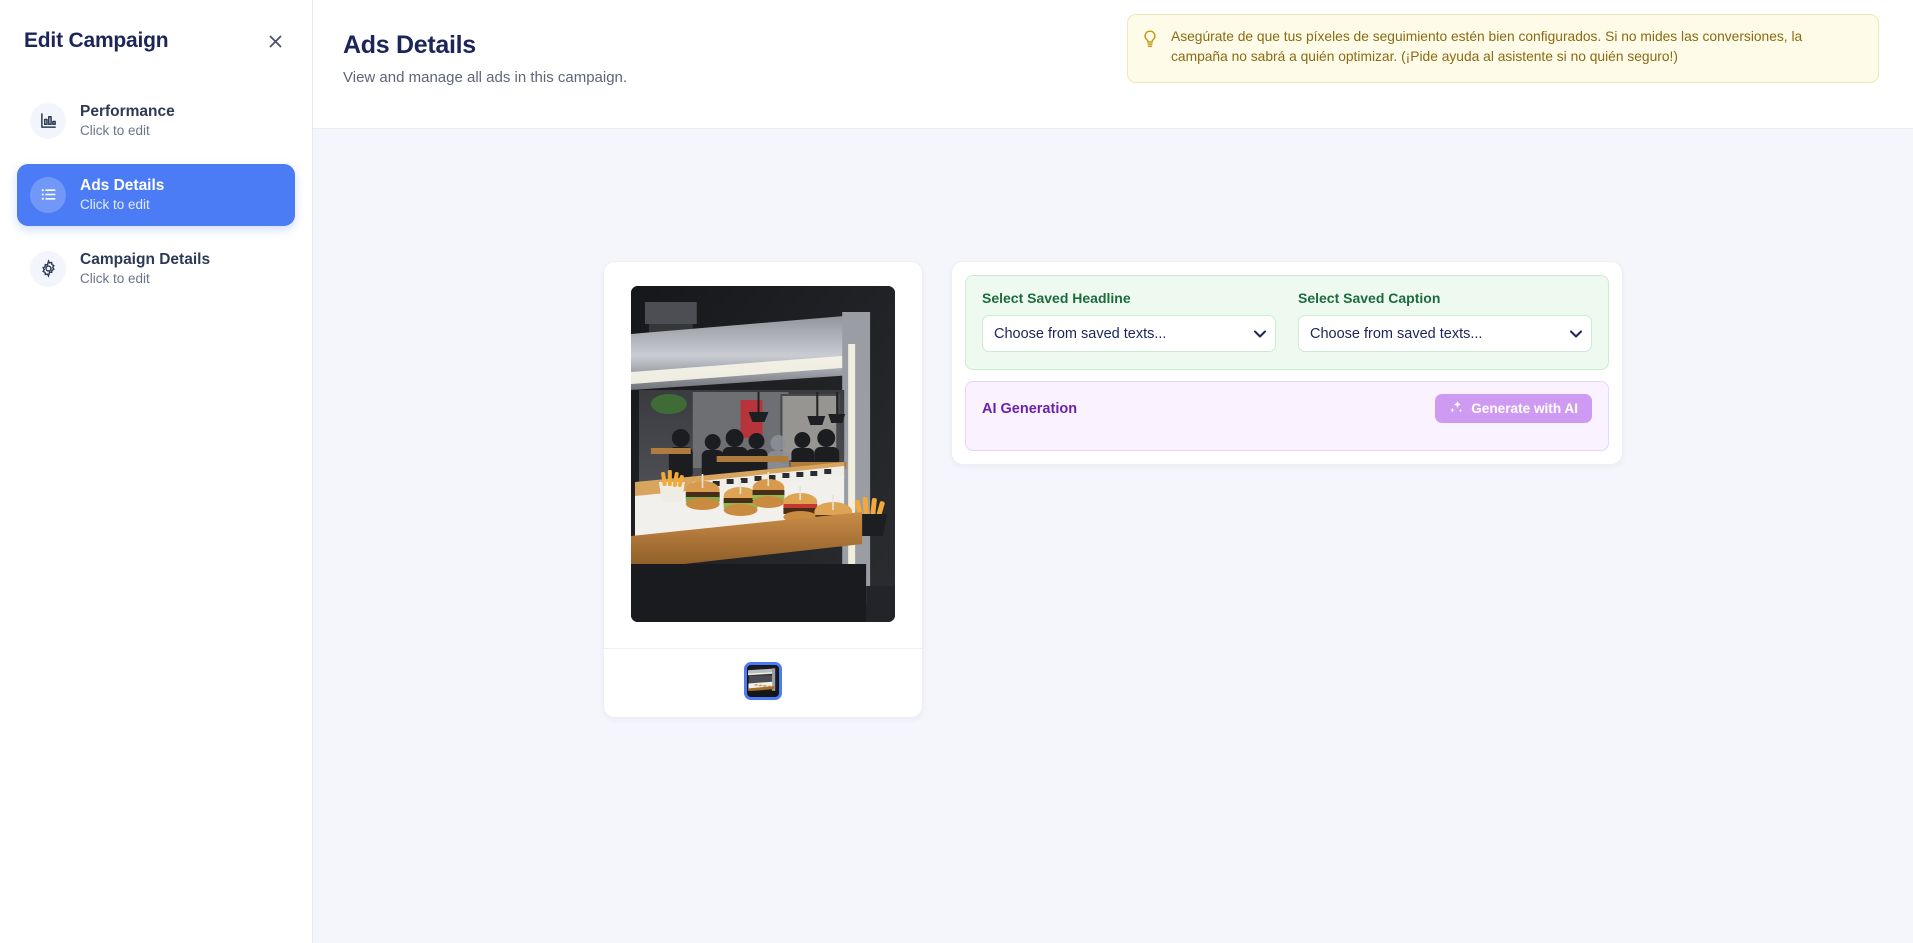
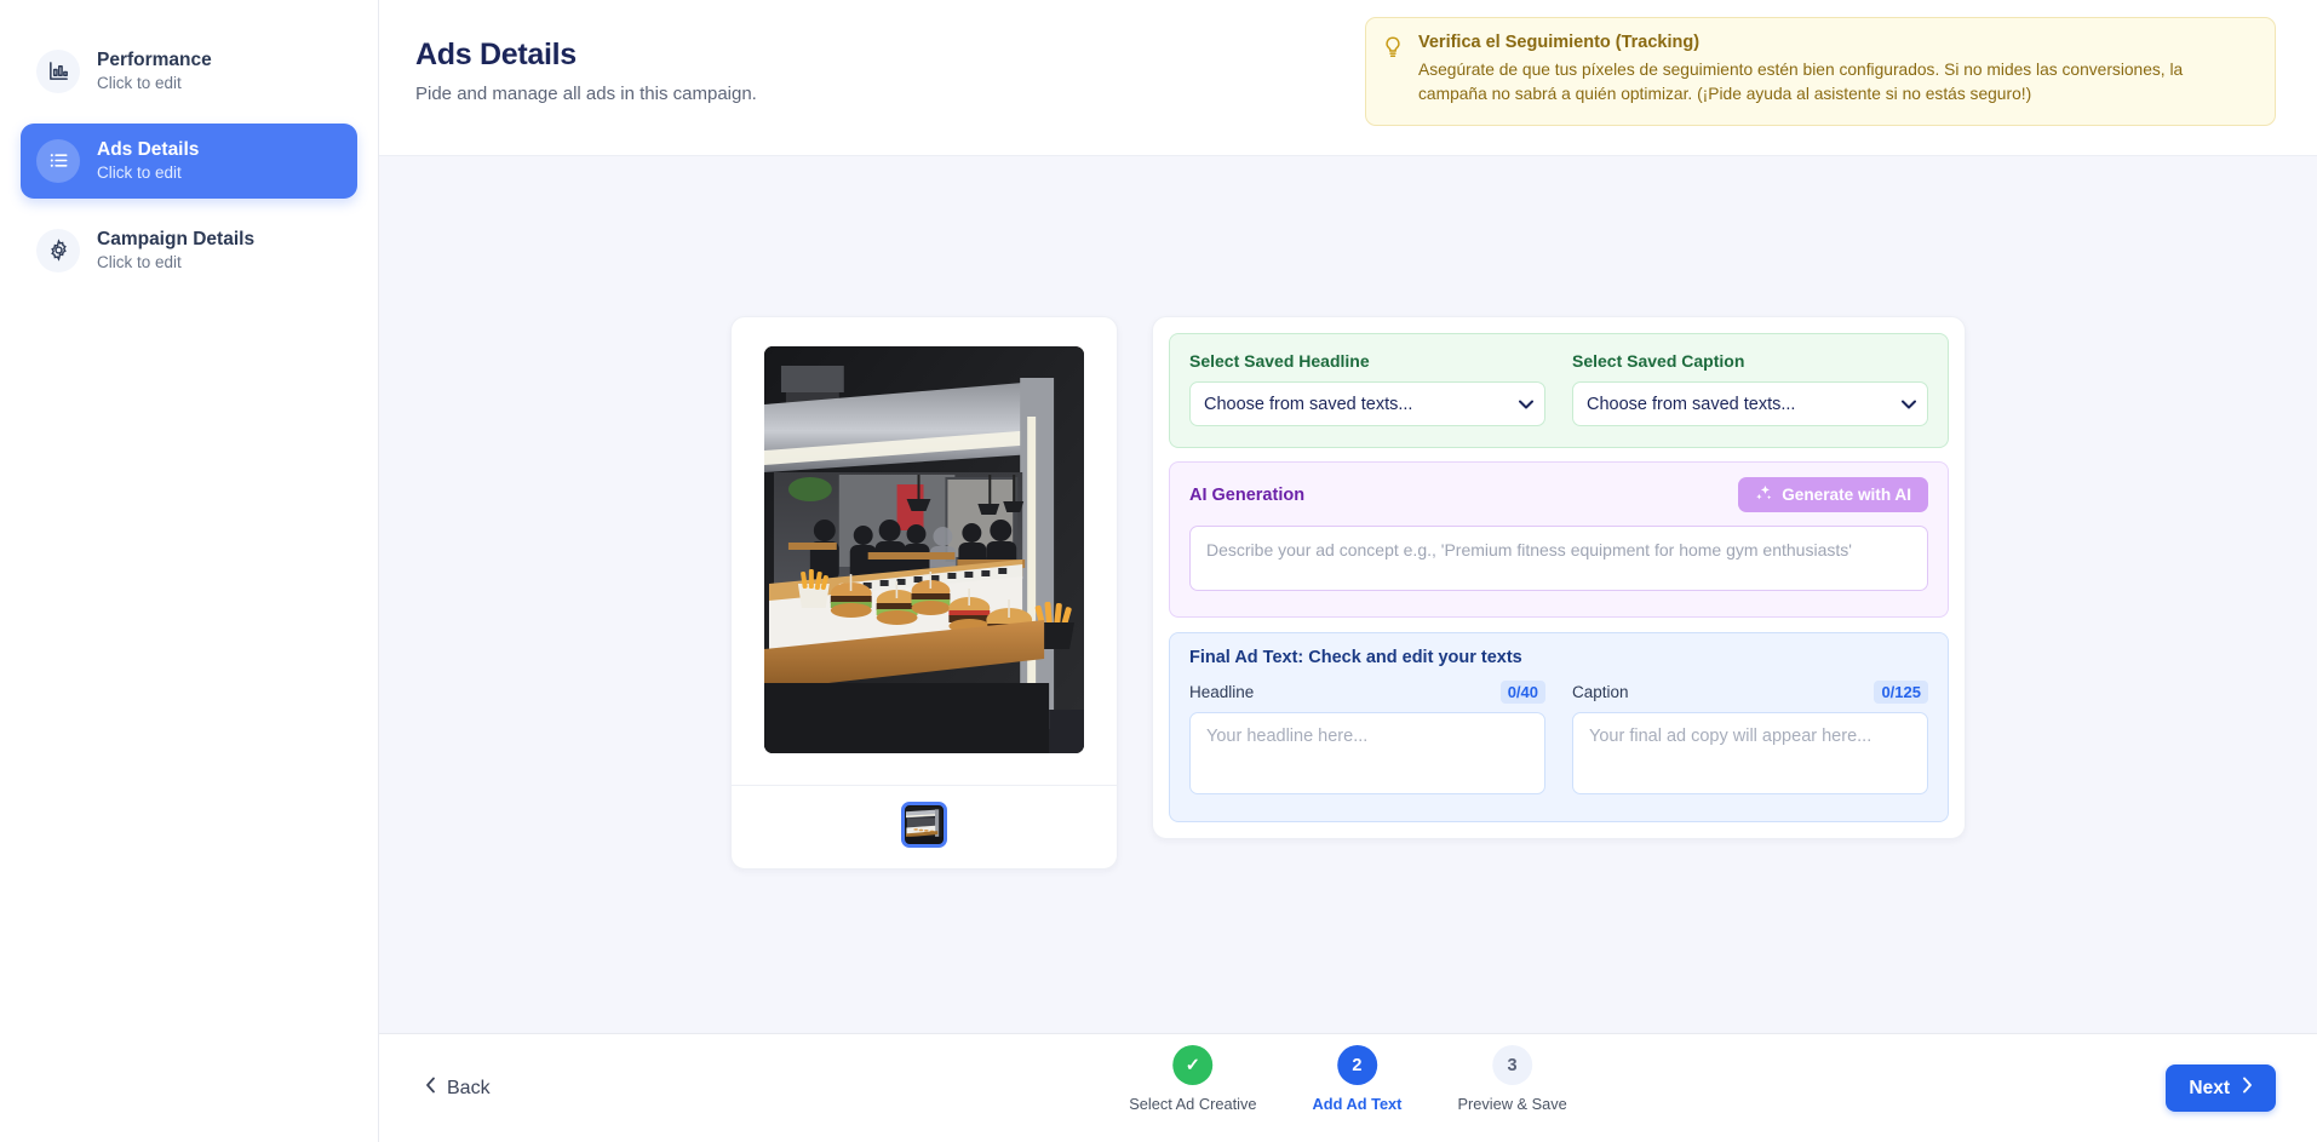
- Edit Campaign
  Performance
  Click to edit
  Ads Details
  Click to edit
  Campaign Details
  Click to edit
  Ads Details
- View and manage all ads in this campaign.
+ Pide and manage all ads in this campaign.
+ Verifica el Seguimiento (Tracking)
- Asegúrate de que tus píxeles de seguimiento estén bien configurados. Si no mides las conversiones, la campaña no sabrá a quién optimizar. (¡Pide ayuda al asistente si no quién seguro!)
+ Asegúrate de que tus píxeles de seguimiento estén bien configurados. Si no mides las conversiones, la campaña no sabrá a quién optimizar. (¡Pide ayuda al asistente si no estás seguro!)
  Select Saved Headline
  Choose from saved texts...
  Select Saved Caption
  Choose from saved texts...
  AI Generation
  Generate with AI
+ Describe your ad concept e.g., 'Premium fitness equipment for home gym enthusiasts'
+ Final Ad Text: Check and edit your texts
+ Headline
+ 0/40
+ Your headline here...
+ Caption
+ 0/125
+ Your final ad copy will appear here...
+ Back
+ ✓
+ Select Ad Creative
+ 2
+ Add Ad Text
+ 3
+ Preview & Save
+ Next
